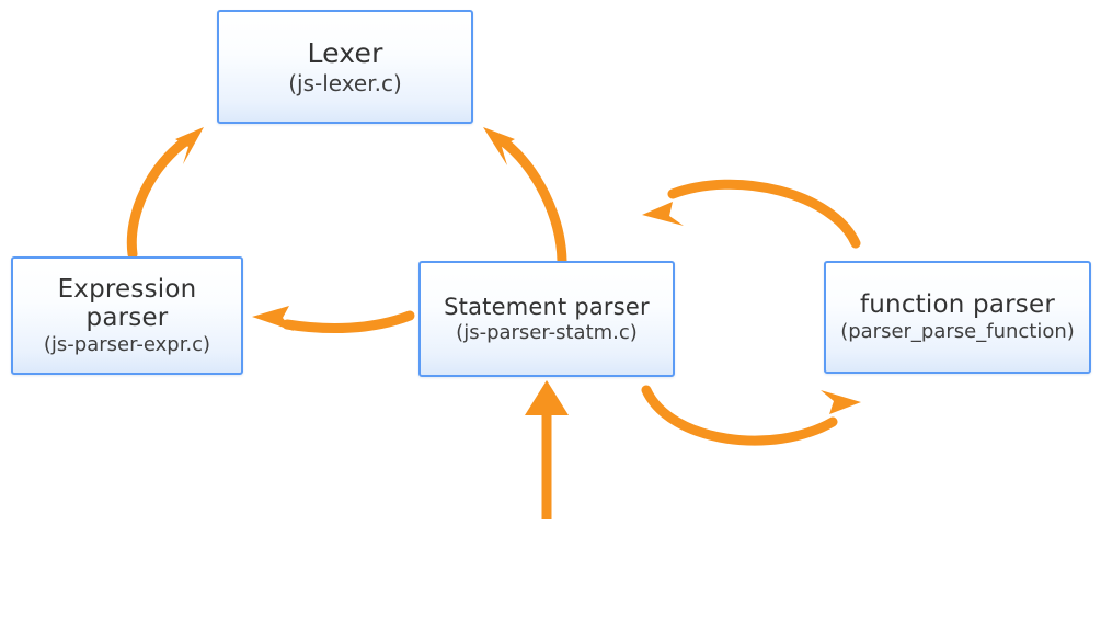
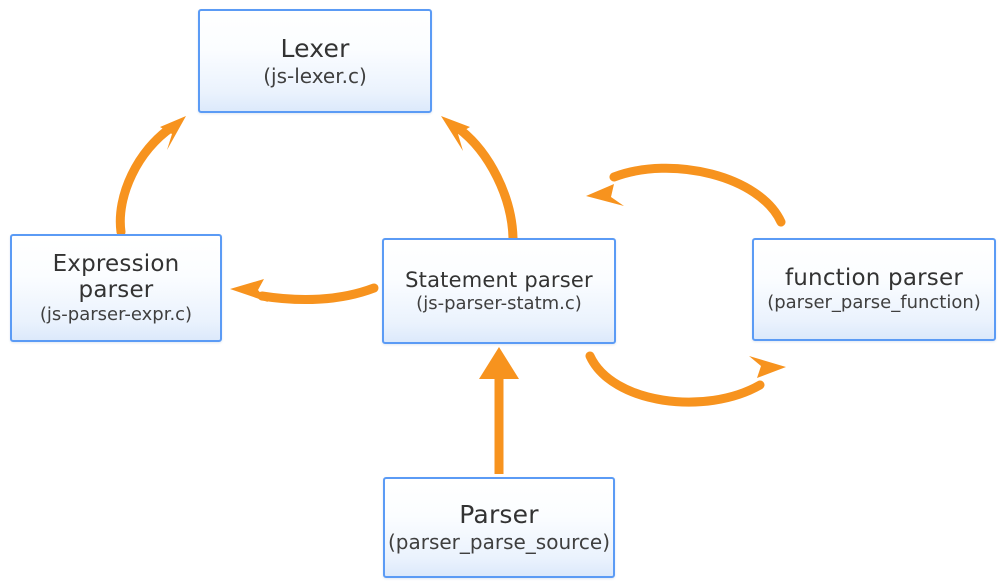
  Lexer
  (js-lexer.c)
  Expression parser
  (js-parser-expr.c)
  Statement parser
  (js-parser-statm.c)
  function parser
  (parser_parse_function)
+ Parser
+ (parser_parse_source)
